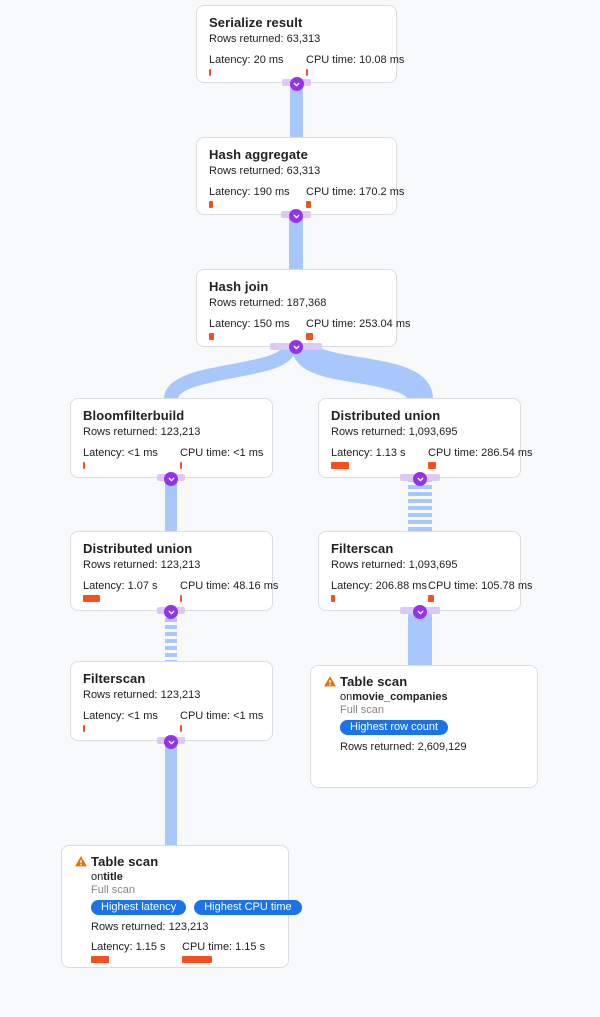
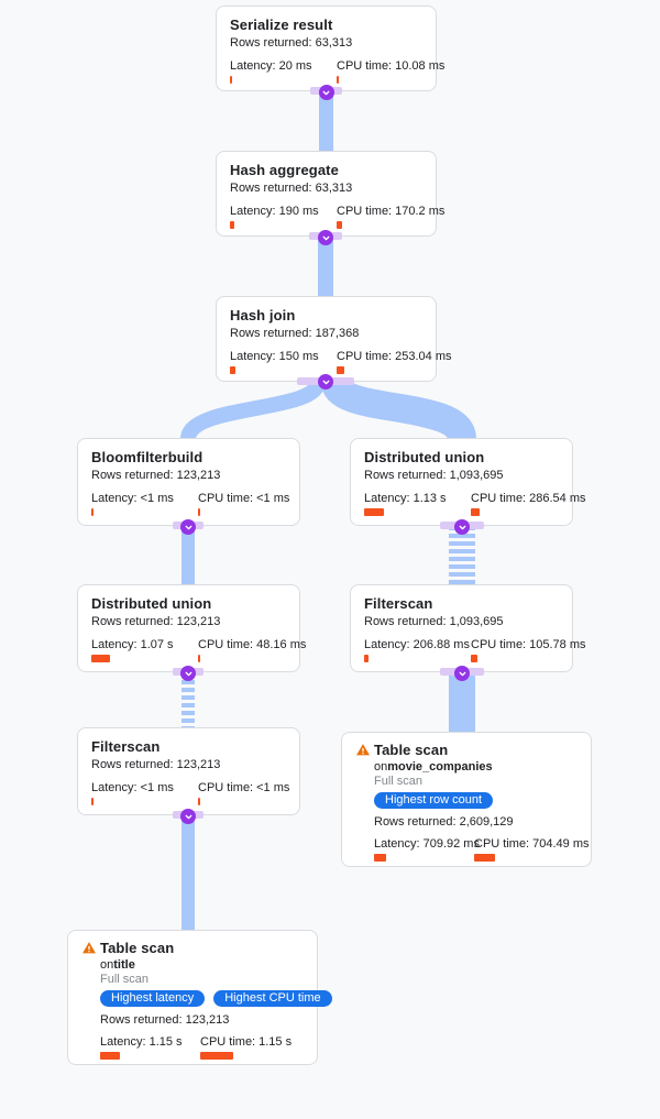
  Serialize result
  Rows returned: 63,313
  Latency: 20 ms
  CPU time: 10.08 ms
  Hash aggregate
  Rows returned: 63,313
  Latency: 190 ms
  CPU time: 170.2 ms
  Hash join
  Rows returned: 187,368
  Latency: 150 ms
  CPU time: 253.04 ms
  Bloomfilterbuild
  Rows returned: 123,213
  Latency: <1 ms
  CPU time: <1 ms
  Distributed union
  Rows returned: 1,093,695
  Latency: 1.13 s
  CPU time: 286.54 ms
  Distributed union
  Rows returned: 123,213
  Latency: 1.07 s
  CPU time: 48.16 ms
  Filterscan
  Rows returned: 1,093,695
  Latency: 206.88 ms
  CPU time: 105.78 ms
  Filterscan
  Rows returned: 123,213
  Latency: <1 ms
  CPU time: <1 ms
  Table scan
  onmovie_companies
  Full scan
  Highest row count
  Rows returned: 2,609,129
+ Latency: 709.92 ms
+ CPU time: 704.49 ms
  Table scan
  ontitle
  Full scan
  Highest latency
  Highest CPU time
  Rows returned: 123,213
  Latency: 1.15 s
  CPU time: 1.15 s
